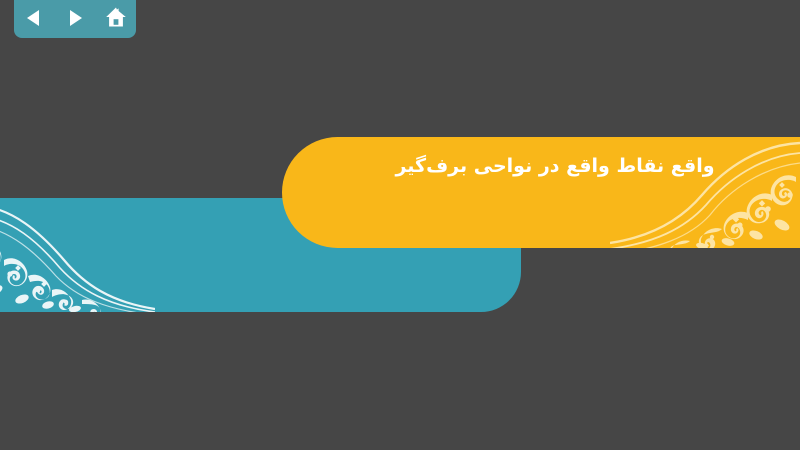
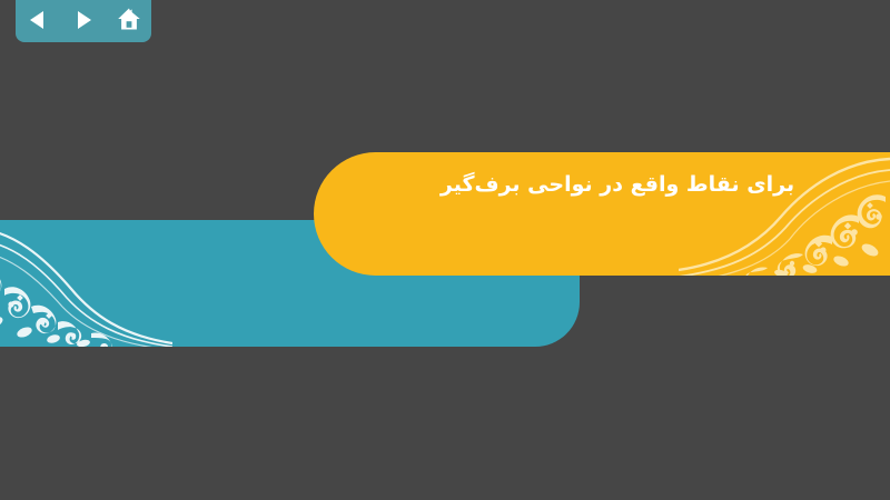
- واقع نقاط واقع در نواحی برف‌گیر
+ برای نقاط واقع در نواحی برف‌گیر
